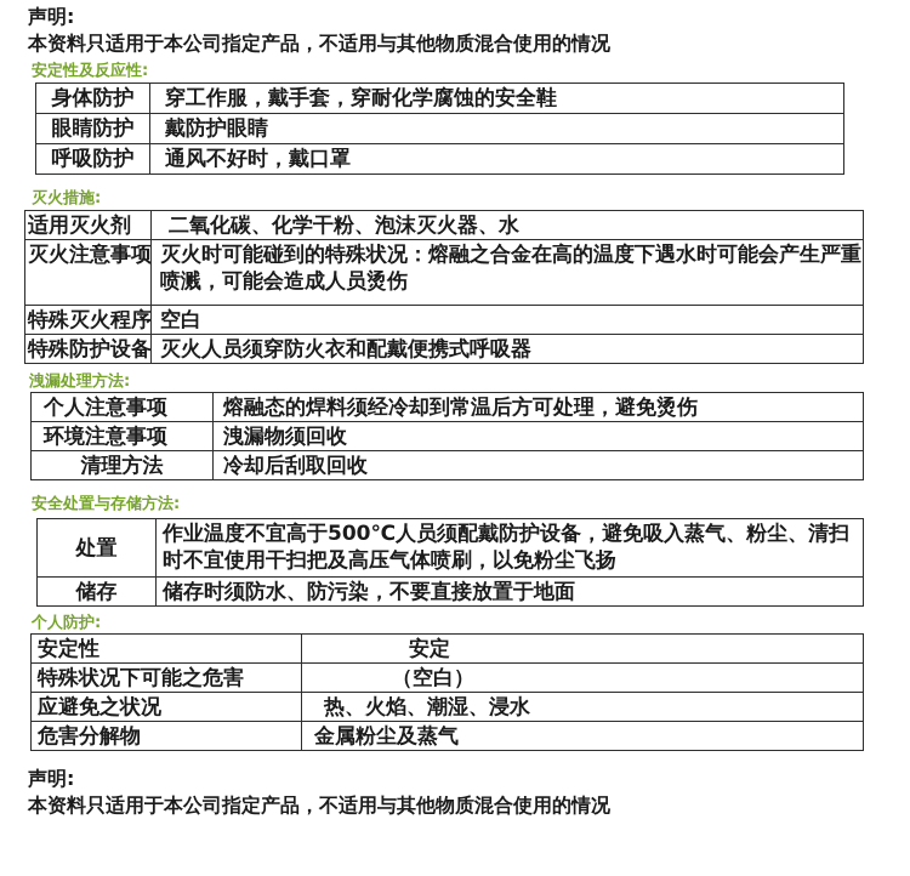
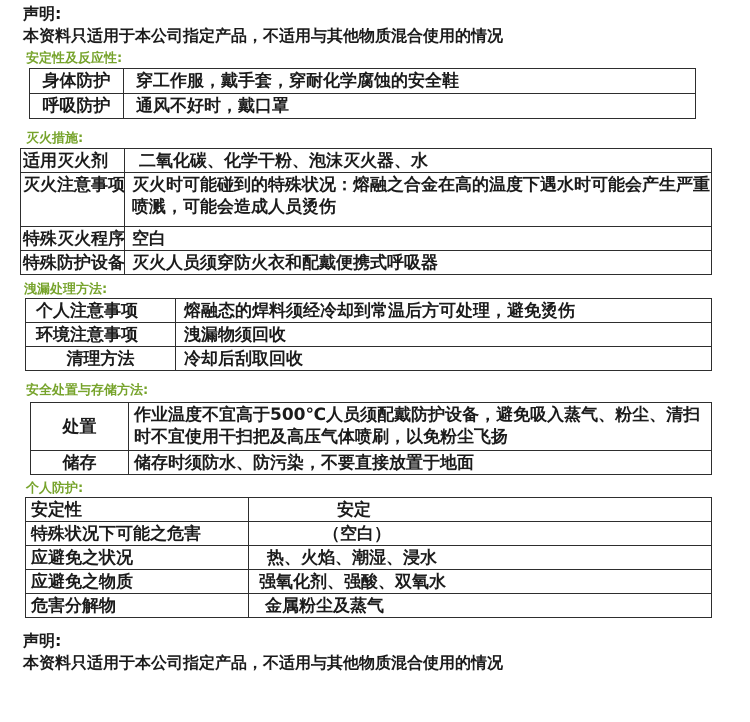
  声明:
  本资料只适用于本公司指定产品，不适用与其他物质混合使用的情况
  安定性及反应性:
  身体防护	穿工作服，戴手套，穿耐化学腐蚀的安全鞋
- 眼睛防护	戴防护眼睛
  呼吸防护	通风不好时，戴口罩
  灭火措施:
  适用灭火剂	二氧化碳、化学干粉、泡沫灭火器、水
  灭火注意事项	灭火时可能碰到的特殊状况：熔融之合金在高的温度下遇水时可能会产生严重喷溅，可能会造成人员烫伤
  特殊灭火程序	空白
  特殊防护设备	灭火人员须穿防火衣和配戴便携式呼吸器
  洩漏处理方法:
  个人注意事项	熔融态的焊料须经冷却到常温后方可处理，避免烫伤
  环境注意事项	洩漏物须回收
  清理方法	冷却后刮取回收
  安全处置与存储方法:
  处置	作业温度不宜高于500℃人员须配戴防护设备，避免吸入蒸气、粉尘、清扫时不宜使用干扫把及高压气体喷刷，以免粉尘飞扬
  储存	储存时须防水、防污染，不要直接放置于地面
  个人防护:
  安定性	安定
  特殊状况下可能之危害	（空白）
  应避免之状况	热、火焰、潮湿、浸水
+ 应避免之物质	强氧化剂、强酸、双氧水
  危害分解物	金属粉尘及蒸气
  声明:
  本资料只适用于本公司指定产品，不适用与其他物质混合使用的情况
